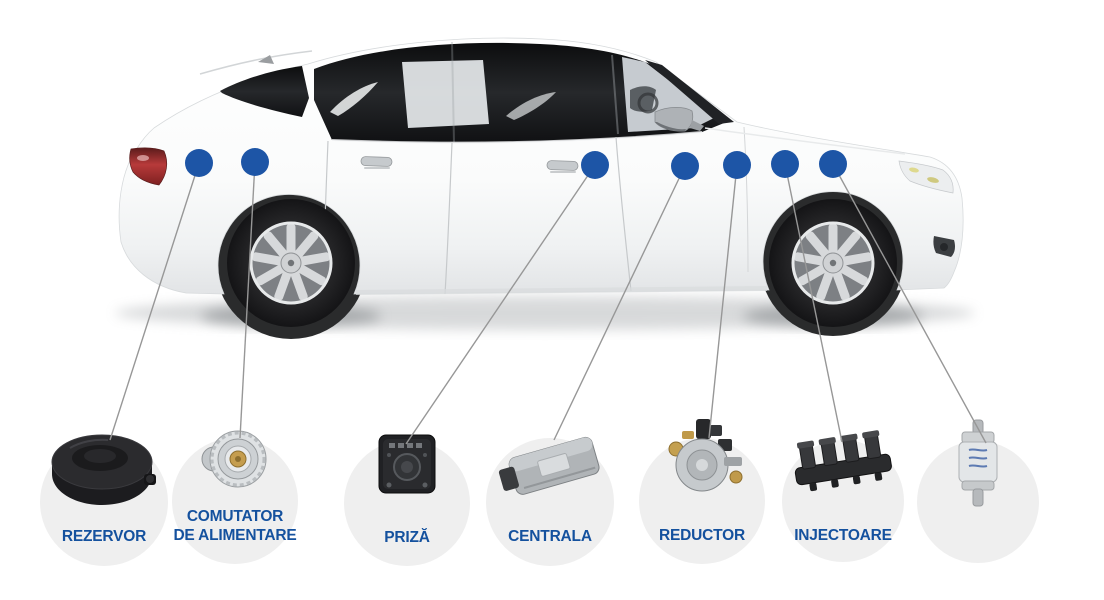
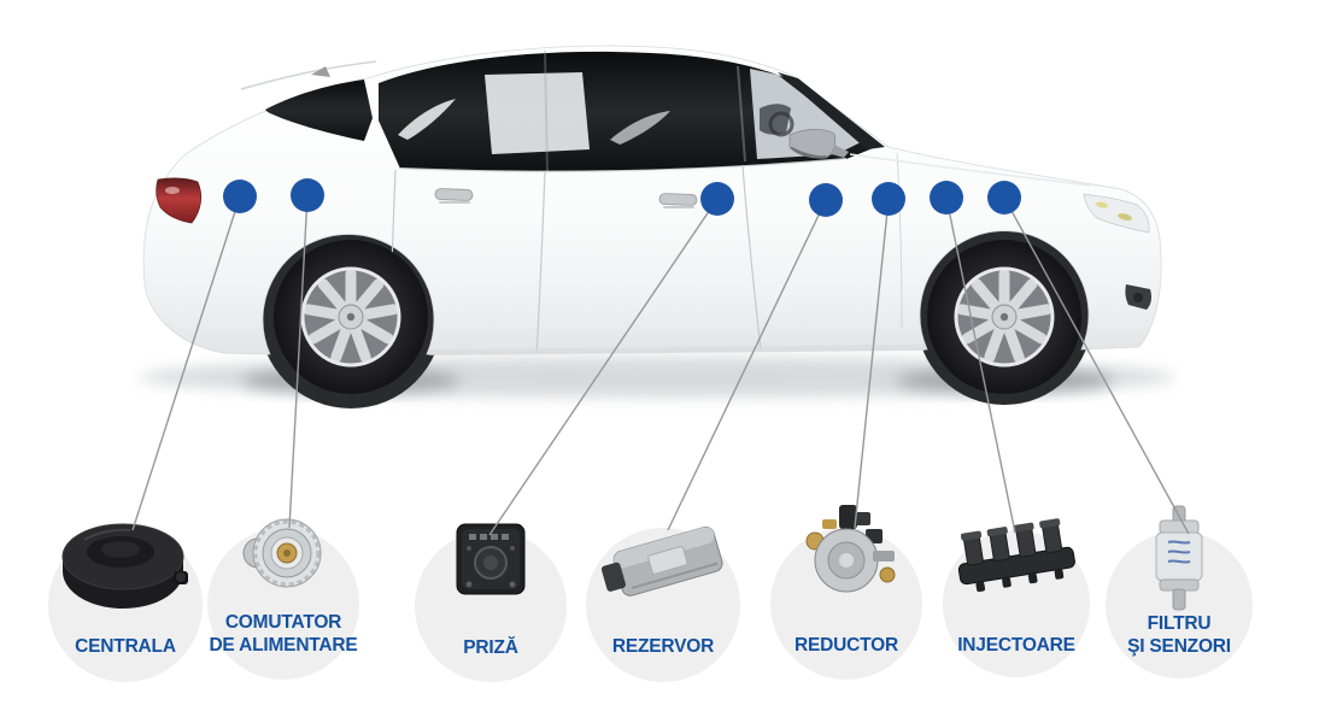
- REZERVOR
+ CENTRALA
  COMUTATOR
  DE ALIMENTARE
  PRIZĂ
- CENTRALA
+ REZERVOR
  REDUCTOR
  INJECTOARE
+ FILTRU
+ ŞI SENZORI
